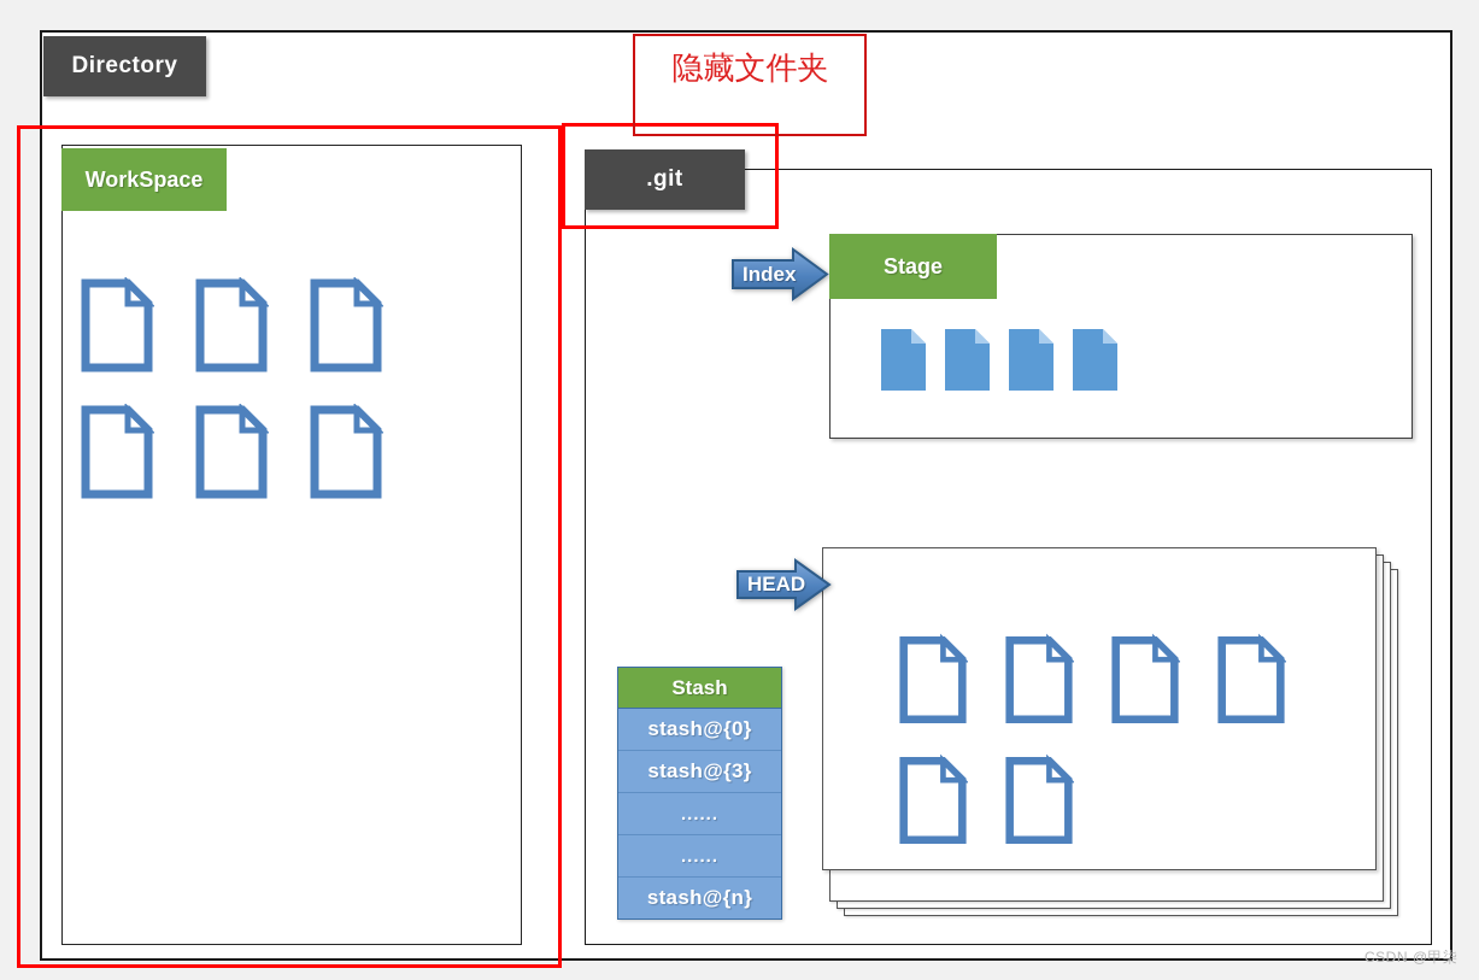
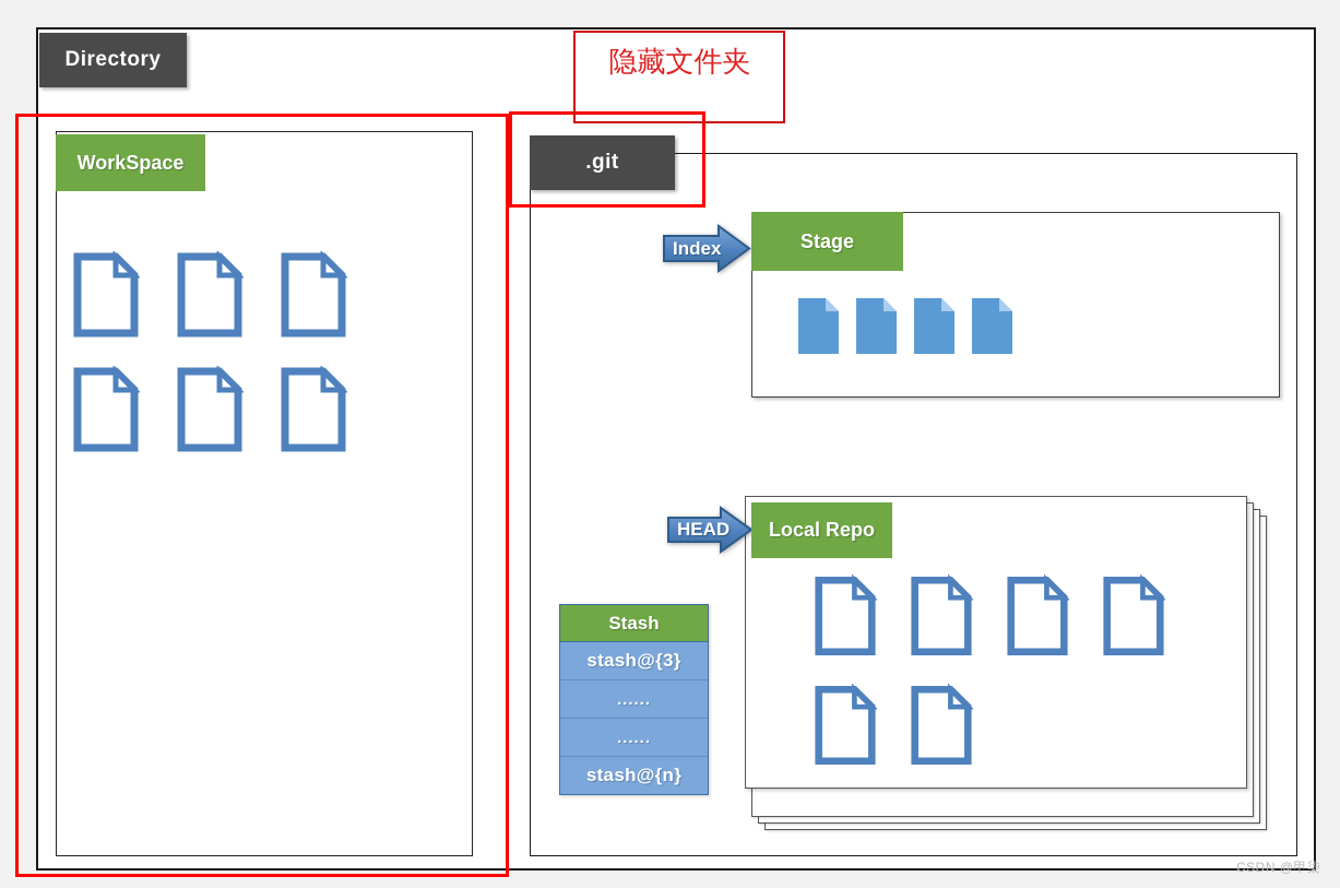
  Directory
  WorkSpace
  .git
  Index
  Stage
  HEAD
+ Local Repo
  Stash
- stash@{0}
  stash@{3}
  ......
  ......
  stash@{n}
  隐藏文件夹
  CSDN @甲柒
